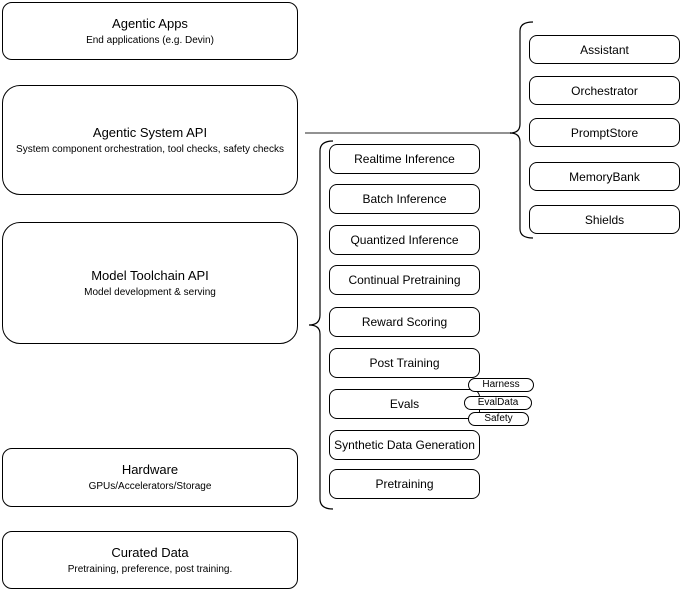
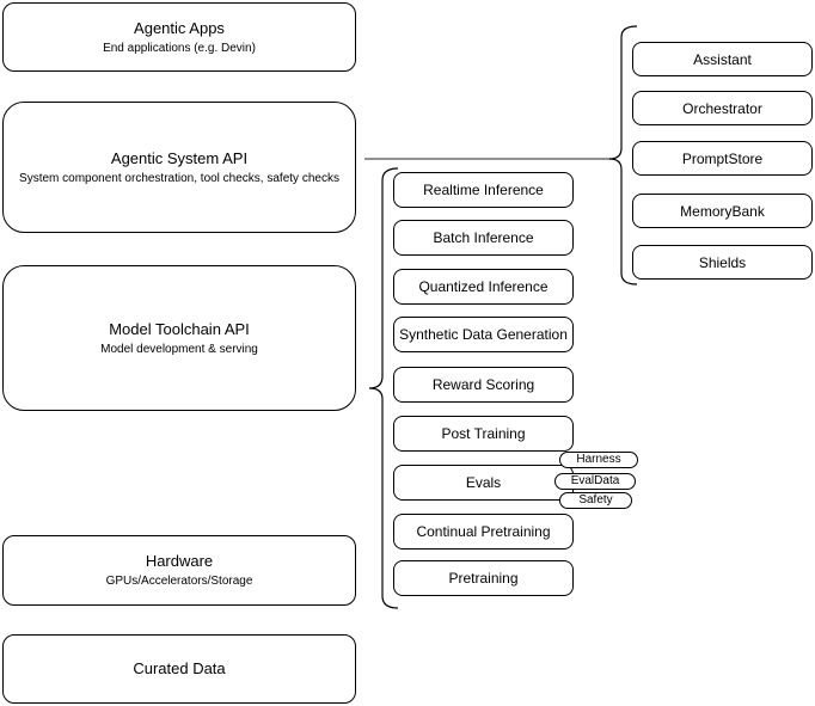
  Agentic Apps
  End applications (e.g. Devin)
  Agentic System API
  System component orchestration, tool checks, safety checks
  Model Toolchain API
  Model development & serving
  Hardware
  GPUs/Accelerators/Storage
  Curated Data
- Pretraining, preference, post training.
  Realtime Inference
  Batch Inference
  Quantized Inference
- Continual Pretraining
+ Synthetic Data Generation
  Reward Scoring
  Post Training
  Evals
- Synthetic Data Generation
+ Continual Pretraining
  Pretraining
  Harness
  EvalData
  Safety
  Assistant
  Orchestrator
  PromptStore
  MemoryBank
  Shields
